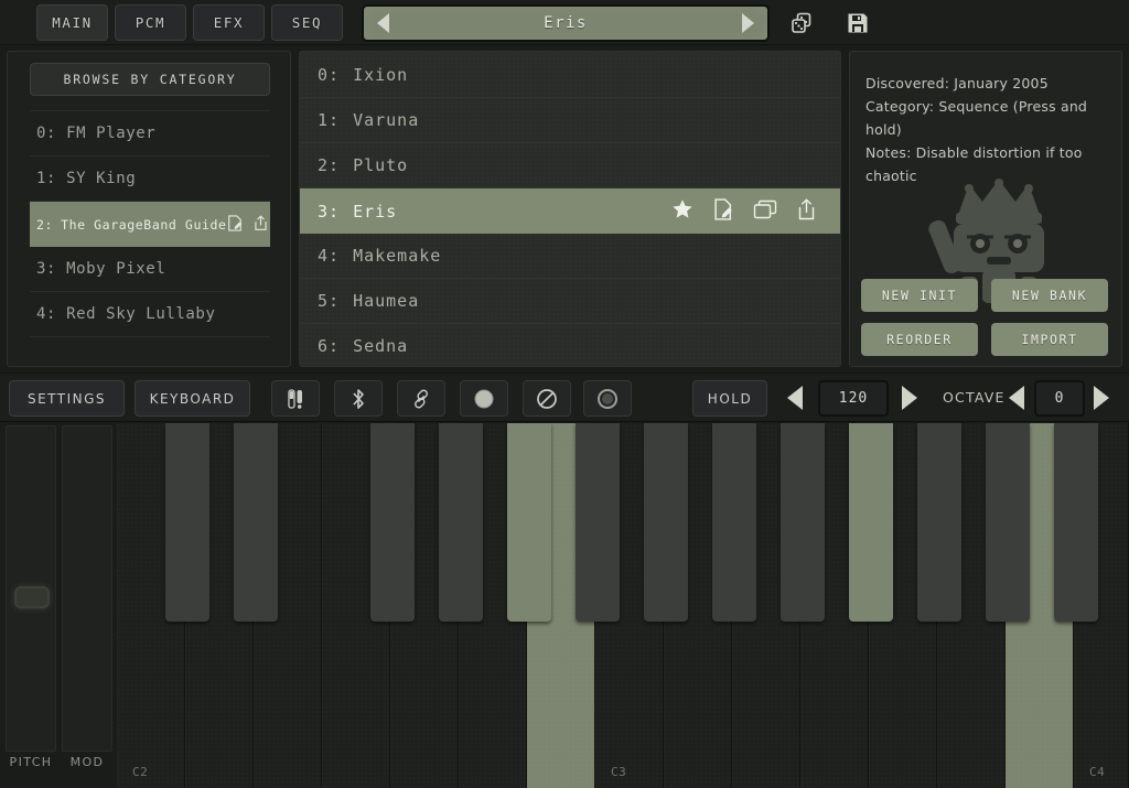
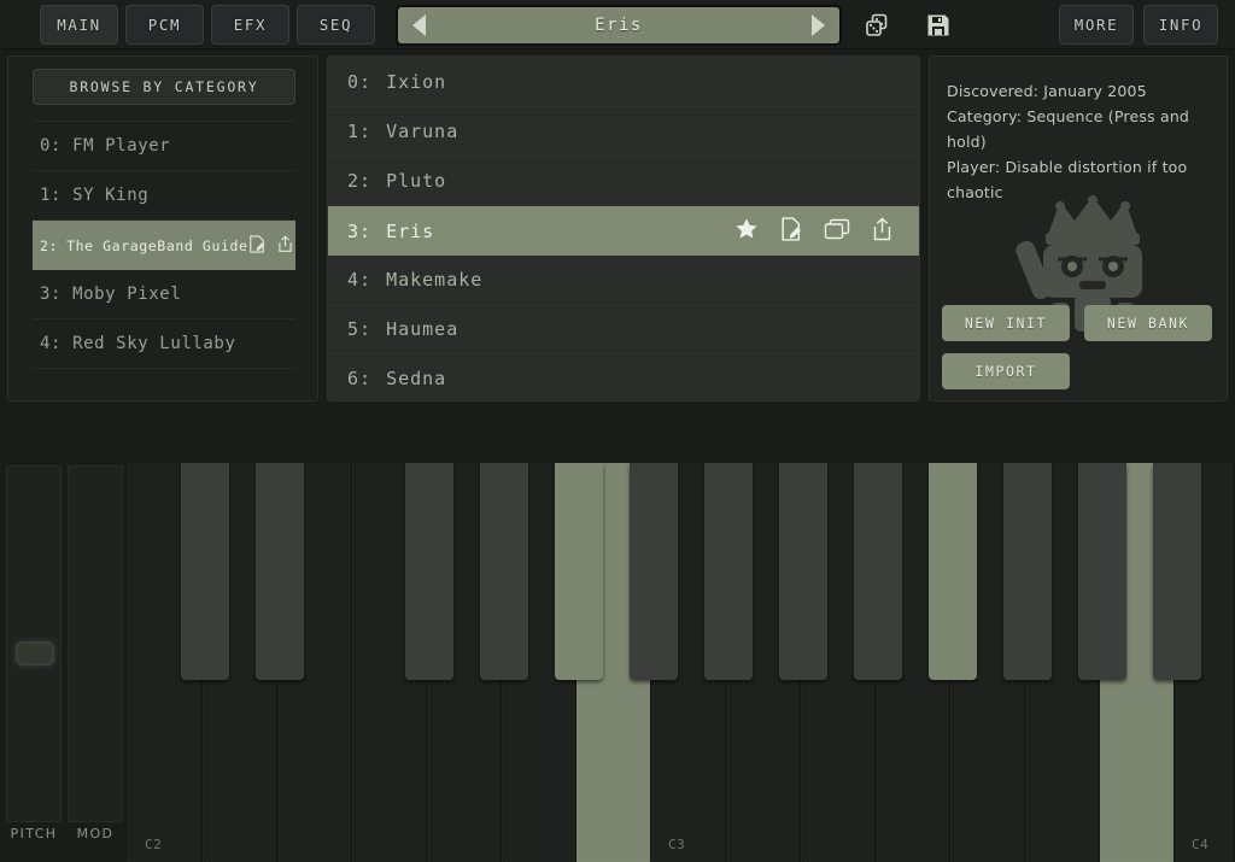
  MAIN
  PCM
  EFX
  SEQ
  Eris
+ MORE
+ INFO
  BROWSE BY CATEGORY
  0:
  FM Player
  1:
  SY King
  2:
  The GarageBand Guide
  3:
  Moby Pixel
  4:
  Red Sky Lullaby
  0:
  Ixion
  1:
  Varuna
  2:
  Pluto
  3:
  Eris
  4:
  Makemake
  5:
  Haumea
  6:
  Sedna
  Discovered: January 2005
  Category: Sequence (Press and hold)
- Notes: Disable distortion if too chaotic
+ Player: Disable distortion if too chaotic
  NEW INIT
  NEW BANK
- REORDER
  IMPORT
- SETTINGS
- KEYBOARD
- HOLD
- 120
- OCTAVE
- 0
  PITCH
  MOD
  C2
  C3
  C4
